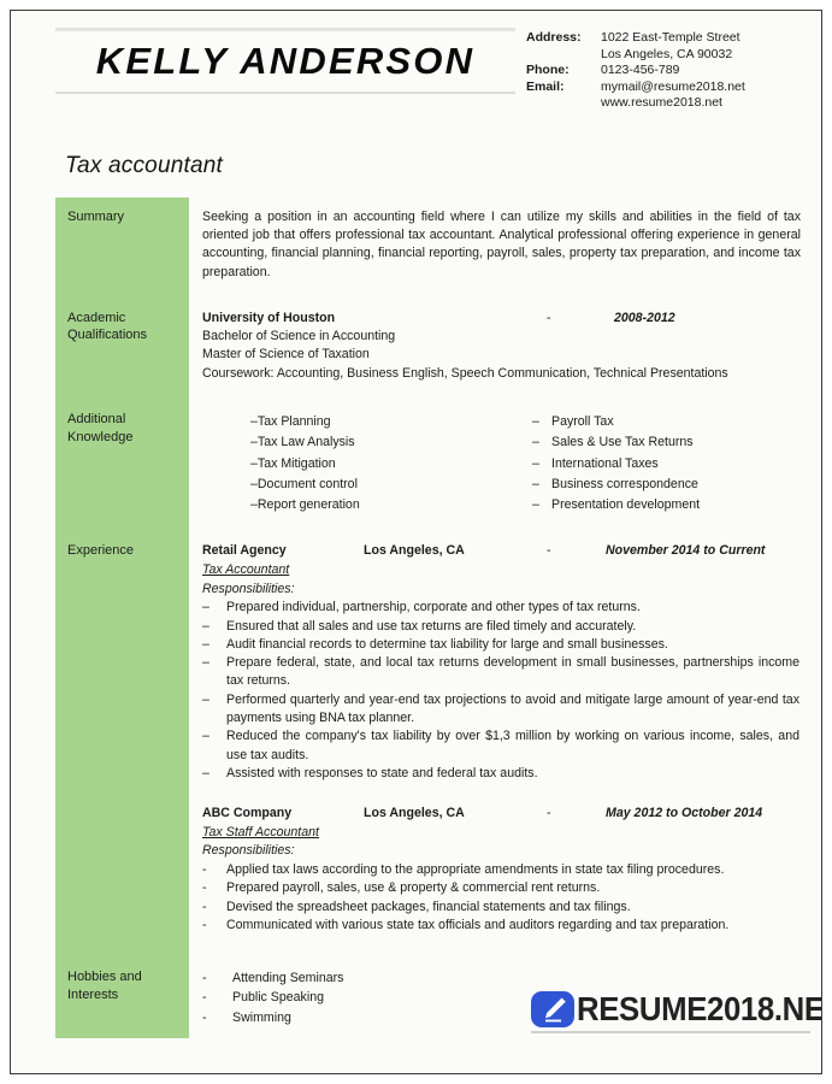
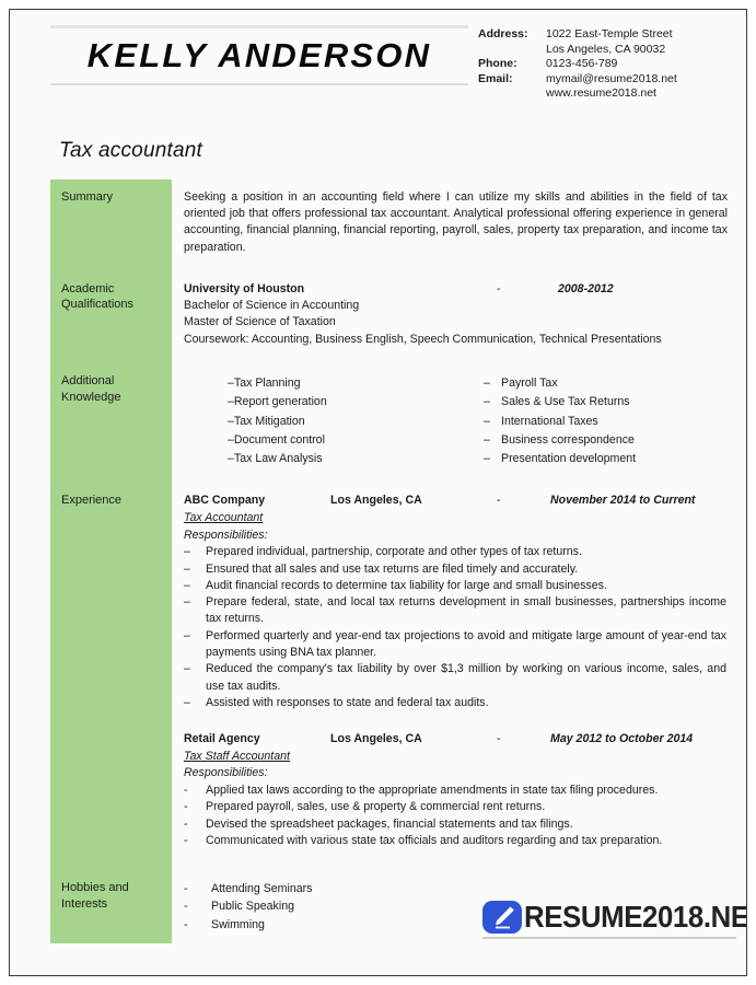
  KELLY ANDERSON
  Address:
  1022 East-Temple Street
  Los Angeles, CA 90032
  Phone:
  0123-456-789
  Email:
  mymail@resume2018.net
  www.resume2018.net
  Tax accountant
  Summary
  Seeking a position in an accounting field where I can utilize my skills and abilities in the field of tax oriented job that offers professional tax accountant. Analytical professional offering experience in general accounting, financial planning, financial reporting, payroll, sales, property tax preparation, and income tax preparation.
  Academic
  Qualifications
  University of Houston
  -
  2008-2012
  Bachelor of Science in Accounting
  Master of Science of Taxation
  Coursework: Accounting, Business English, Speech Communication, Technical Presentations
  Additional
  Knowledge
  –
  Tax Planning
  –
- Tax Law Analysis
+ Report generation
  –
  Tax Mitigation
  –
  Document control
  –
- Report generation
+ Tax Law Analysis
  –
  Payroll Tax
  –
  Sales & Use Tax Returns
  –
  International Taxes
  –
  Business correspondence
  –
  Presentation development
  Experience
- Retail Agency
+ ABC Company
  Los Angeles, CA
  -
  November 2014 to Current
  Tax Accountant
  Responsibilities:
  –
  Prepared individual, partnership, corporate and other types of tax returns.
  –
  Ensured that all sales and use tax returns are filed timely and accurately.
  –
  Audit financial records to determine tax liability for large and small businesses.
  –
  Prepare federal, state, and local tax returns development in small businesses, partnerships income tax returns.
  –
  Performed quarterly and year-end tax projections to avoid and mitigate large amount of year-end tax payments using BNA tax planner.
  –
  Reduced the company's tax liability by over $1,3 million by working on various income, sales, and use tax audits.
  –
  Assisted with responses to state and federal tax audits.
- ABC Company
+ Retail Agency
  Los Angeles, CA
  -
  May 2012 to October 2014
  Tax Staff Accountant
  Responsibilities:
  -
  Applied tax laws according to the appropriate amendments in state tax filing procedures.
  -
  Prepared payroll, sales, use & property & commercial rent returns.
  -
  Devised the spreadsheet packages, financial statements and tax filings.
  -
  Communicated with various state tax officials and auditors regarding and tax preparation.
  Hobbies and
  Interests
  -
  Attending Seminars
  -
  Public Speaking
  -
  Swimming
  RESUME2018.NE
